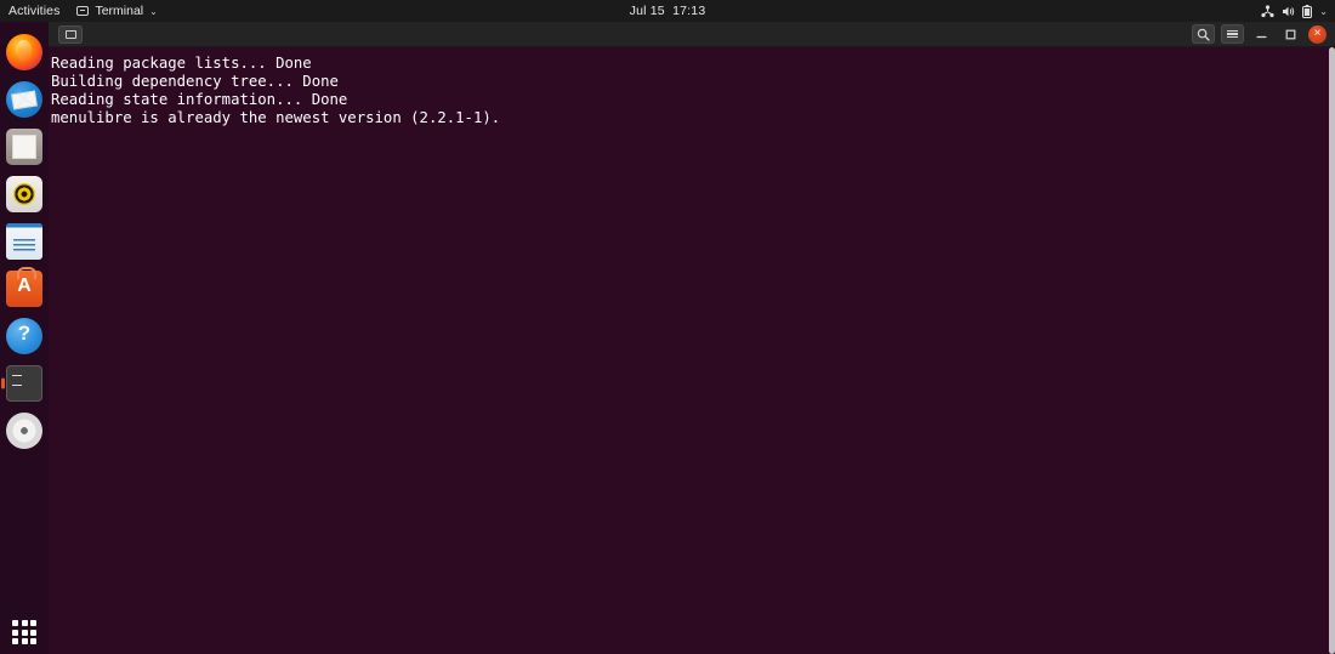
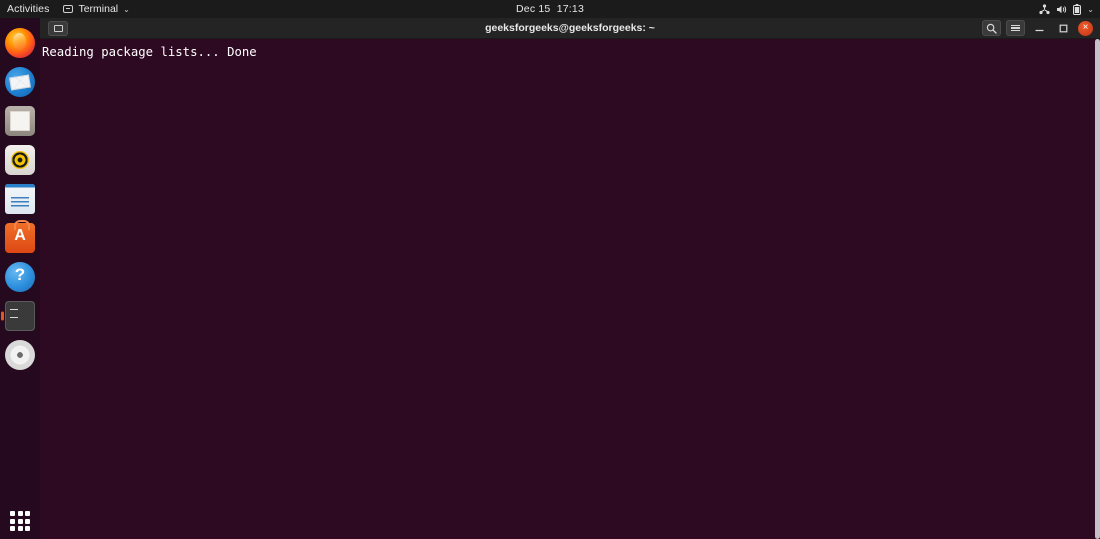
  Activities
  Terminal
  ⌄
- Jul 15 17:13
+ Dec 15 17:13
  ⌄
+ geeksforgeeks@geeksforgeeks: ~
  ×
  Reading package lists... Done
- Building dependency tree... Done
- Reading state information... Done
- menulibre is already the newest version (2.2.1-1).
